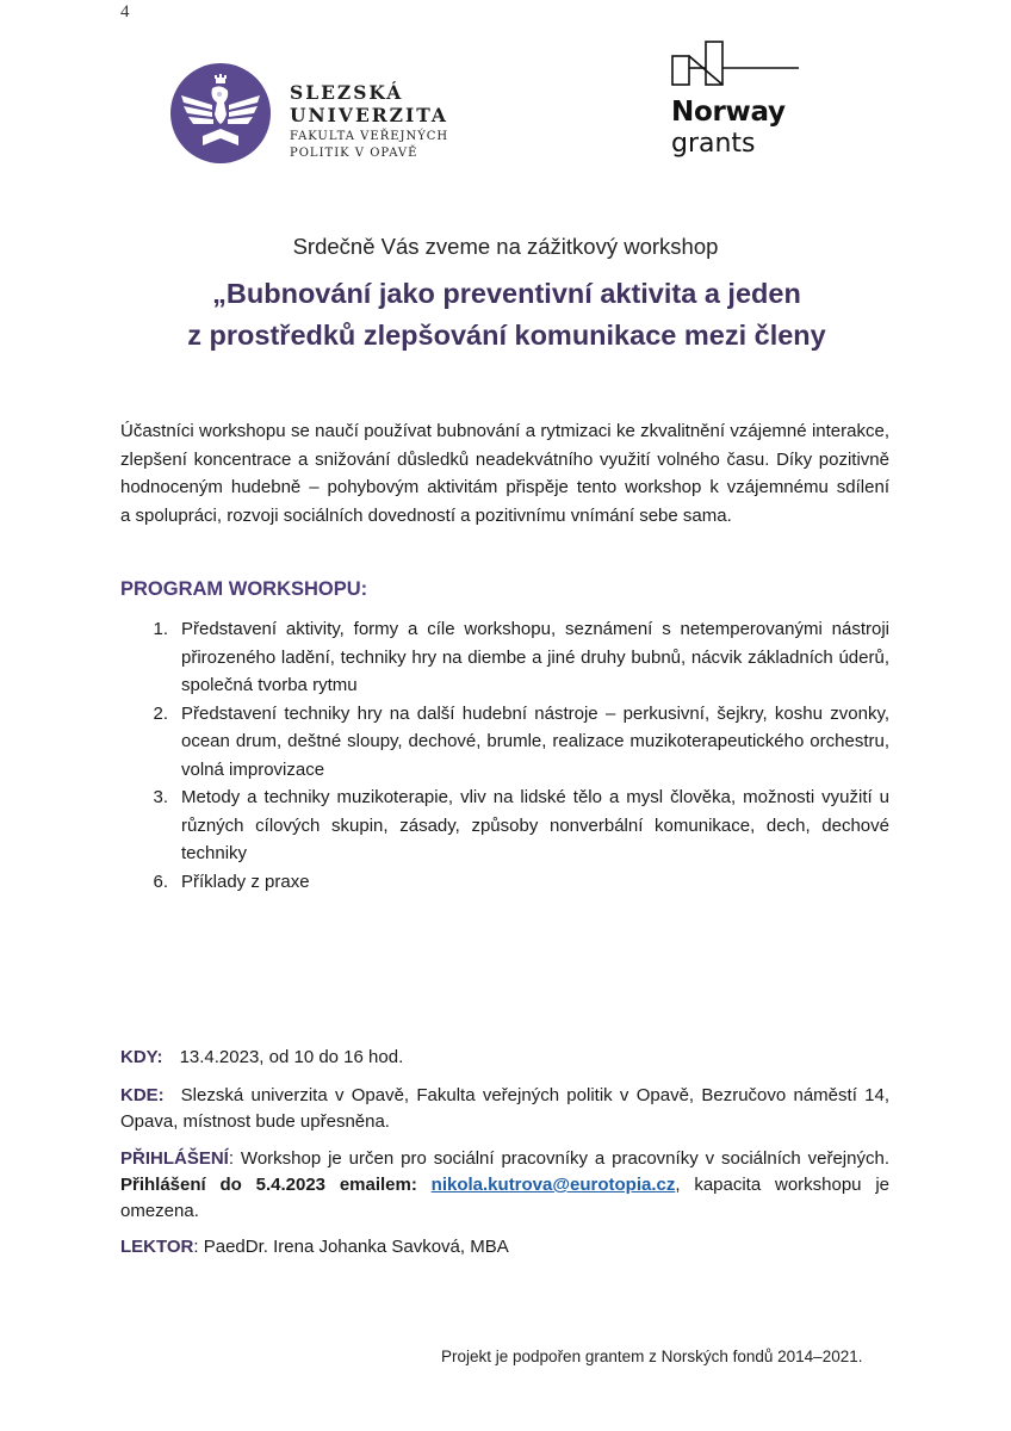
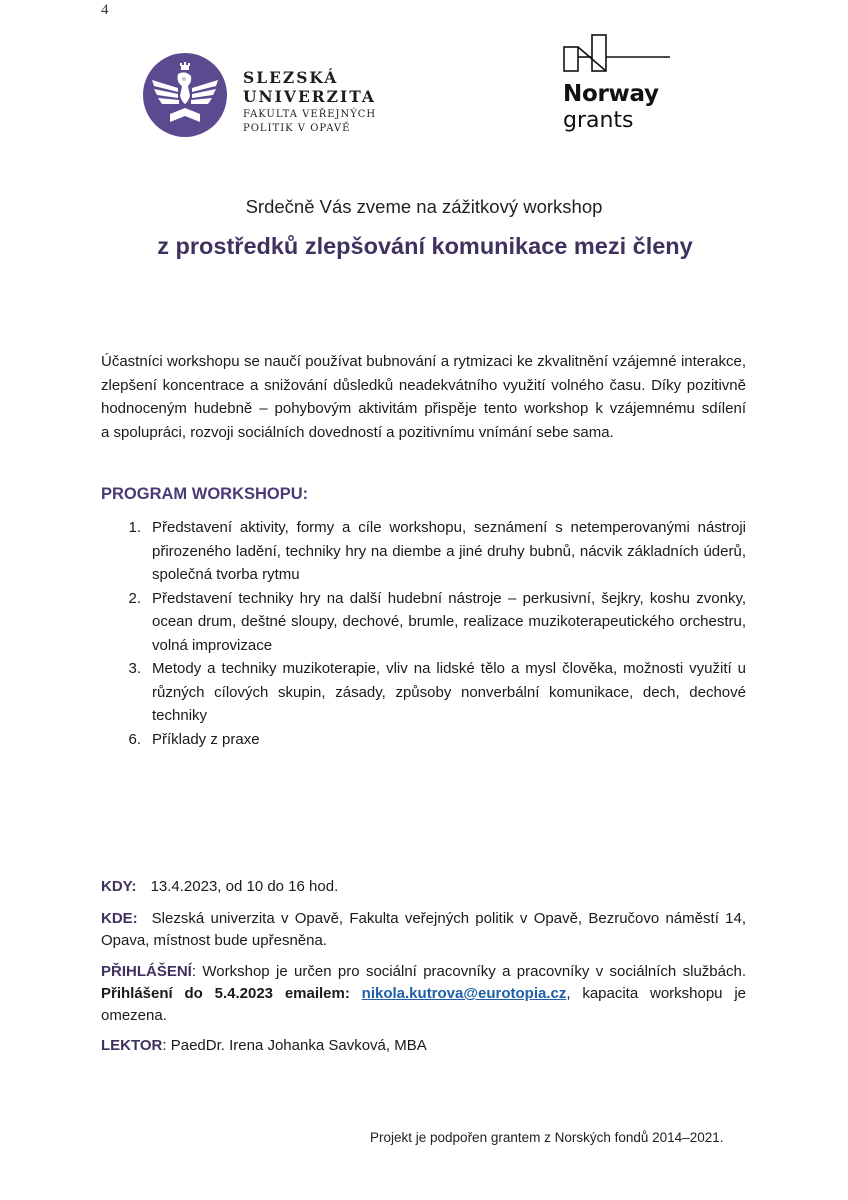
  4
  SLEZSKÁ
  UNIVERZITA
  FAKULTA VEŘEJNÝCH
  POLITIK V OPAVĚ
  Norway
  grants
  Srdečně Vás zveme na zážitkový workshop
- „Bubnování jako preventivní aktivita a jeden
  z prostředků zlepšování komunikace mezi členy
  Účastníci workshopu se naučí používat bubnování a rytmizaci ke zkvalitnění vzájemné interakce, zlepšení koncentrace a snižování důsledků neadekvátního využití volného času. Díky pozitivně hodnoceným hudebně – pohybovým aktivitám přispěje tento workshop k vzájemnému sdílení a spolupráci, rozvoji sociálních dovedností a pozitivnímu vnímání sebe sama.
  PROGRAM WORKSHOPU:
  1.
  Představení aktivity, formy a cíle workshopu, seznámení s netemperovanými nástroji přirozeného ladění, techniky hry na diembe a jiné druhy bubnů, nácvik základních úderů, společná tvorba rytmu
  2.
  Představení techniky hry na další hudební nástroje – perkusivní, šejkry, koshu zvonky, ocean drum, deštné sloupy, dechové, brumle, realizace muzikoterapeutického orchestru, volná improvizace
  3.
  Metody a techniky muzikoterapie, vliv na lidské tělo a mysl člověka, možnosti využití u různých cílových skupin, zásady, způsoby nonverbální komunikace, dech, dechové techniky
  6.
  Příklady z praxe
  KDY: 13.4.2023, od 10 do 16 hod.
  KDE: Slezská univerzita v Opavě, Fakulta veřejných politik v Opavě, Bezručovo náměstí 14, Opava, místnost bude upřesněna.
- PŘIHLÁŠENÍ: Workshop je určen pro sociální pracovníky a pracovníky v sociálních veřejných. Přihlášení do 5.4.2023 emailem: nikola.kutrova@eurotopia.cz, kapacita workshopu je omezena.
+ PŘIHLÁŠENÍ: Workshop je určen pro sociální pracovníky a pracovníky v sociálních službách. Přihlášení do 5.4.2023 emailem: nikola.kutrova@eurotopia.cz, kapacita workshopu je omezena.
  LEKTOR: PaedDr. Irena Johanka Savková, MBA
  Projekt je podpořen grantem z Norských fondů 2014–2021.
